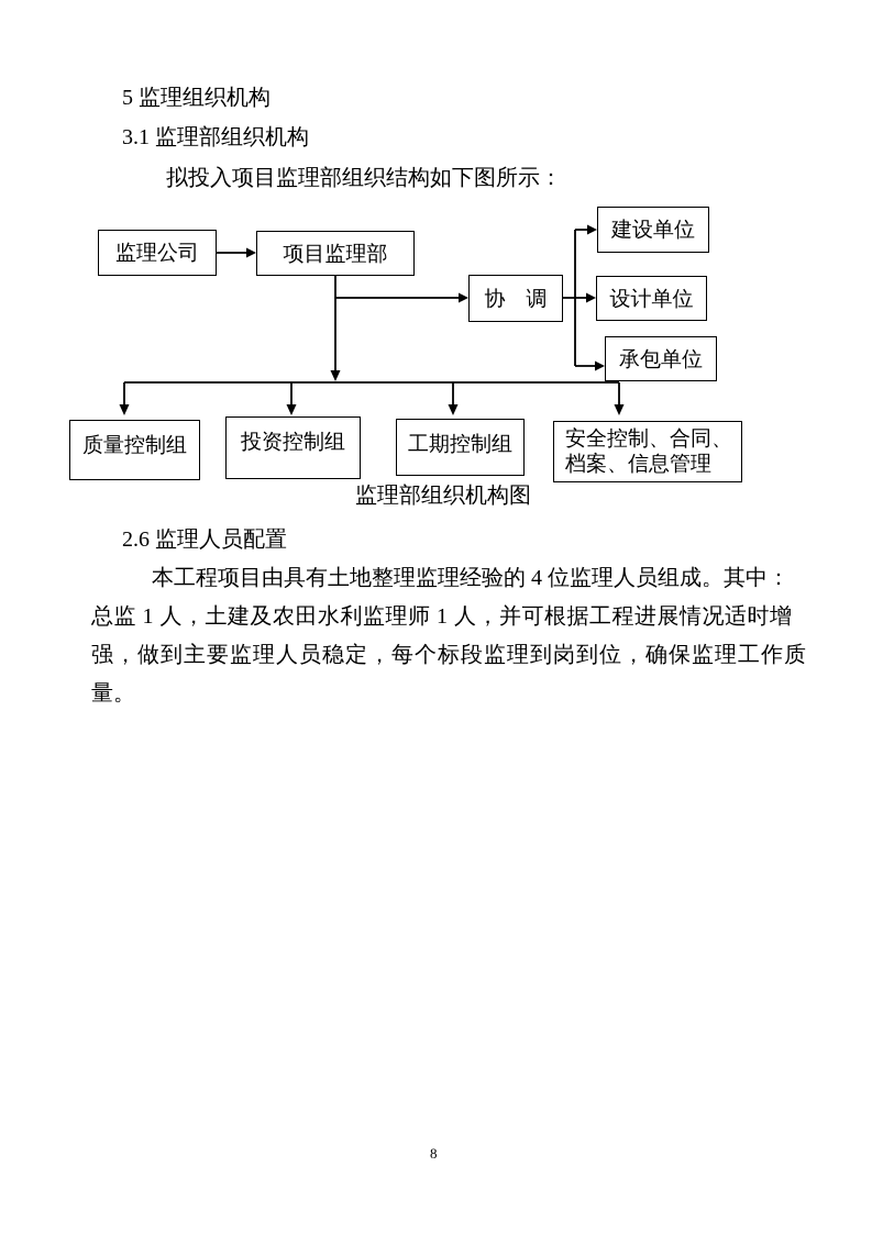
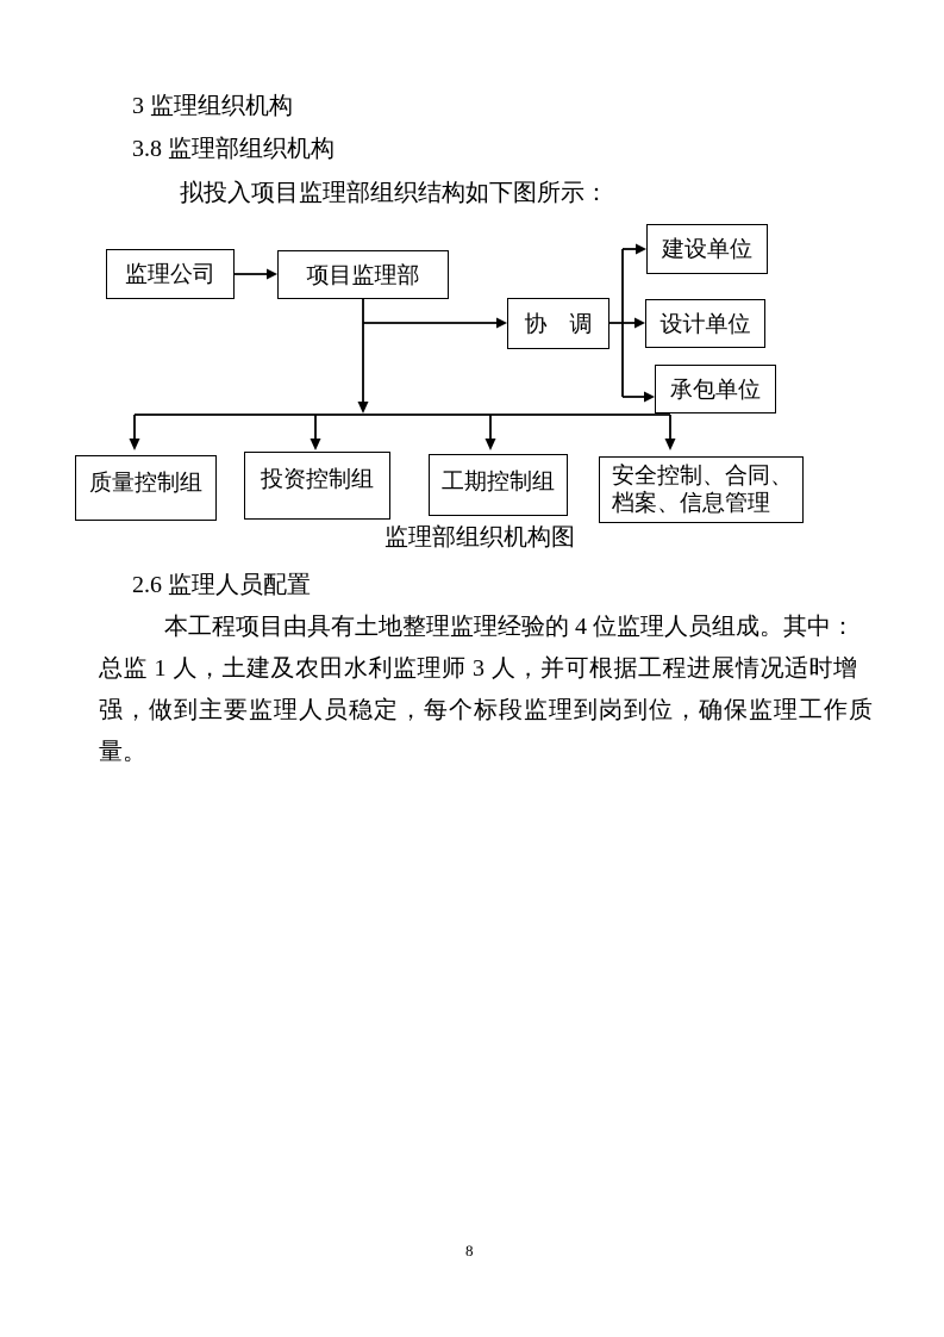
- 5 监理组织机构
+ 3 监理组织机构
- 3.1 监理部组织机构
+ 3.8 监理部组织机构
  拟投入项目监理部组织结构如下图所示：
  监理公司
  项目监理部
  协 调
  建设单位
  设计单位
  承包单位
  质量控制组
  投资控制组
  工期控制组
  安全控制、合同、
  档案、信息管理
  监理部组织机构图
  2.6 监理人员配置
  本工程项目由具有土地整理监理经验的 4 位监理人员组成。其中：
- 总监 1 人，土建及农田水利监理师 1 人，并可根据工程进展情况适时增
+ 总监 1 人，土建及农田水利监理师 3 人，并可根据工程进展情况适时增
  强，做到主要监理人员稳定，每个标段监理到岗到位，确保监理工作质
  量。
  8
